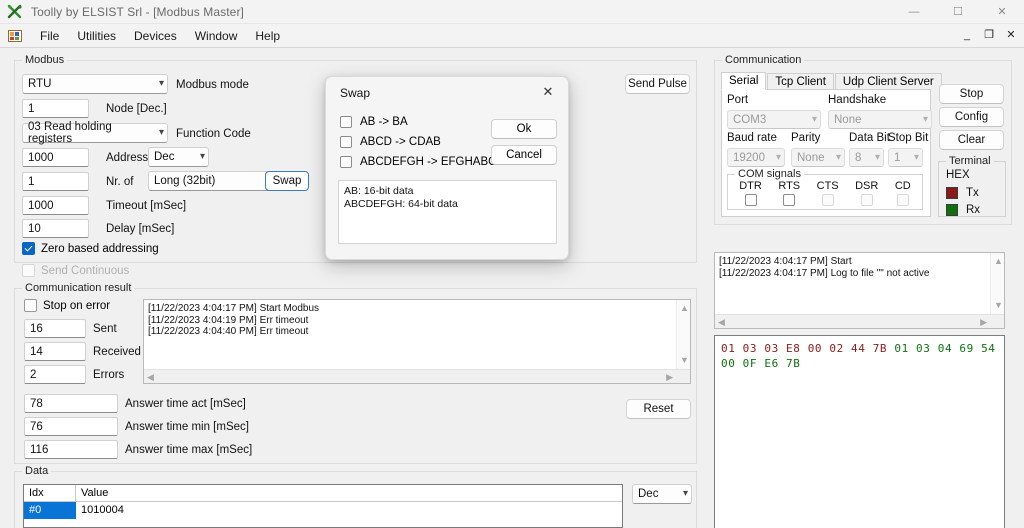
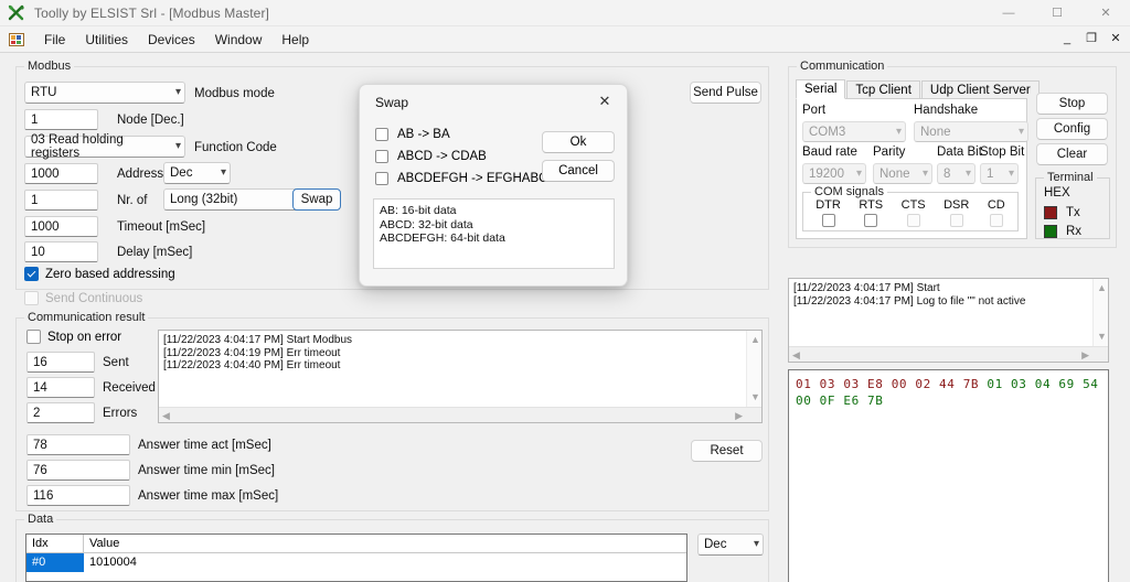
  Toolly by ELSIST Srl - [Modbus Master]
  —
  ☐
  ✕
  File
  Utilities
  Devices
  Window
  Help
  _
  ❐
  ✕
  Modbus
  RTU
  ▾
  Modbus mode
  1
  Node [Dec.]
  03 Read holding registers
  ▾
  Function Code
  1000
  Address
  Dec
  ▾
  1
  Nr. of
  Long (32bit)
  Swap
  1000
  Timeout [mSec]
  10
  Delay [mSec]
  Zero based addressing
  Send Continuous
  Send Pulse
  Communication result
  Stop on error
  16
  Sent
  14
  Received
  2
  Errors
  78
  Answer time act [mSec]
  76
  Answer time min [mSec]
  116
  Answer time max [mSec]
  [11/22/2023 4:04:17 PM] Start Modbus
  [11/22/2023 4:04:19 PM] Err timeout
  [11/22/2023 4:04:40 PM] Err timeout
  ▲
  ▼
  ◀
  ▶
  Reset
  Data
  Idx
  Value
  #0
  1010004
  Dec
  ▾
  Communication
  Serial
  Tcp Client
  Udp Client Server
  Port
  COM3
  ▾
  Handshake
  None
  ▾
  Baud rate
  19200
  ▾
  Parity
  None
  ▾
  Data Bit
  8
  ▾
  Stop Bit
  1
  ▾
  COM signals
  DTR
  RTS
  CTS
  DSR
  CD
  Stop
  Config
  Clear
  Terminal
  HEX
  Tx
  Rx
  [11/22/2023 4:04:17 PM] Start
  [11/22/2023 4:04:17 PM] Log to file "" not active
  ▲
  ▼
  ◀
  ▶
  01 03 03 E8 00 02 44 7B 01 03 04 69 54
  00 0F E6 7B
  Swap
  ✕
  AB -> BA
  ABCD -> CDAB
  ABCDEFGH -> EFGHAB
  Ok
  Cancel
  AB: 16-bit data
+ ABCD: 32-bit data
  ABCDEFGH: 64-bit data
